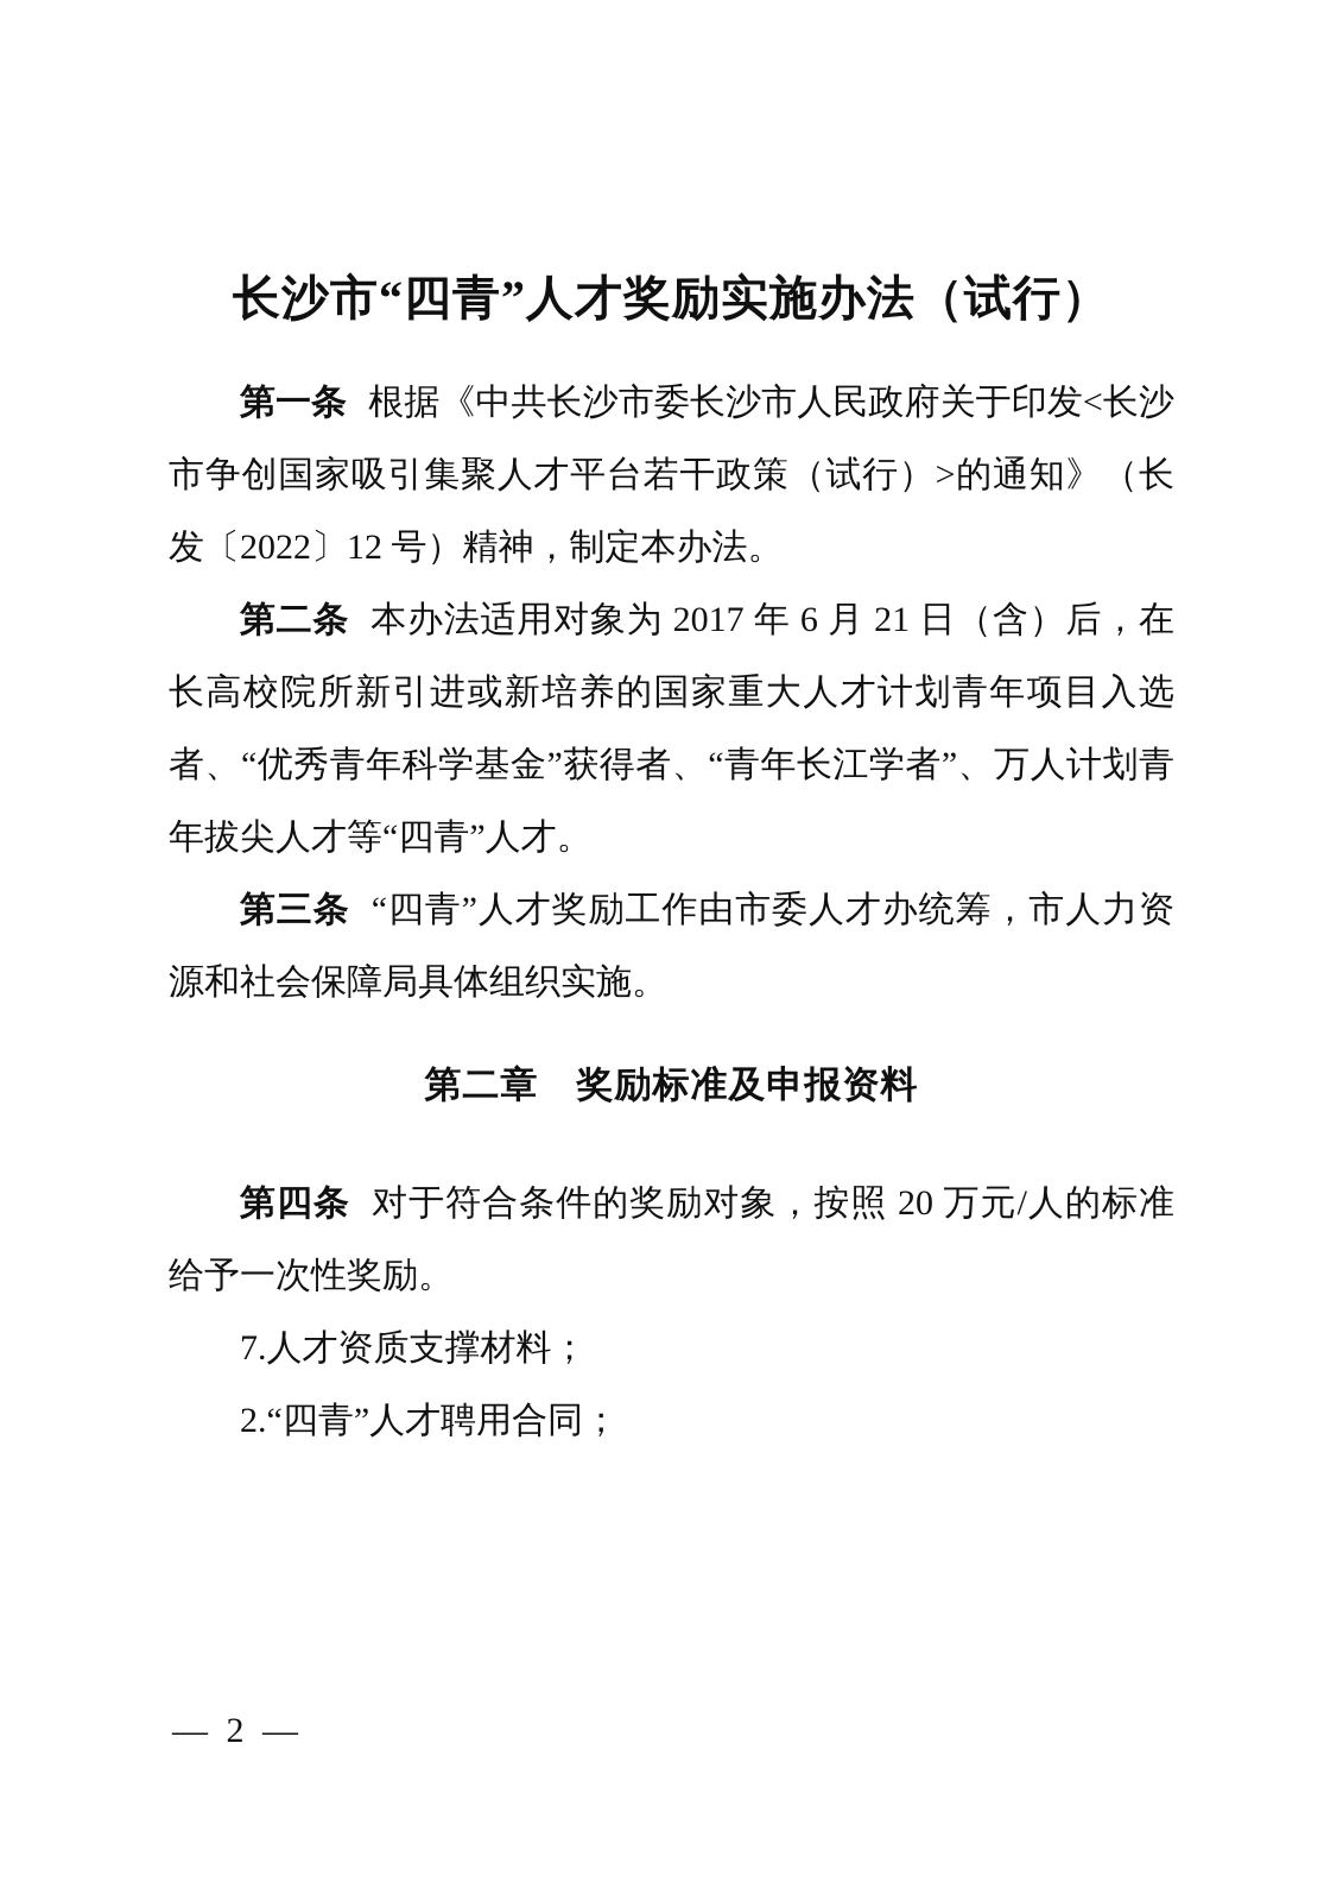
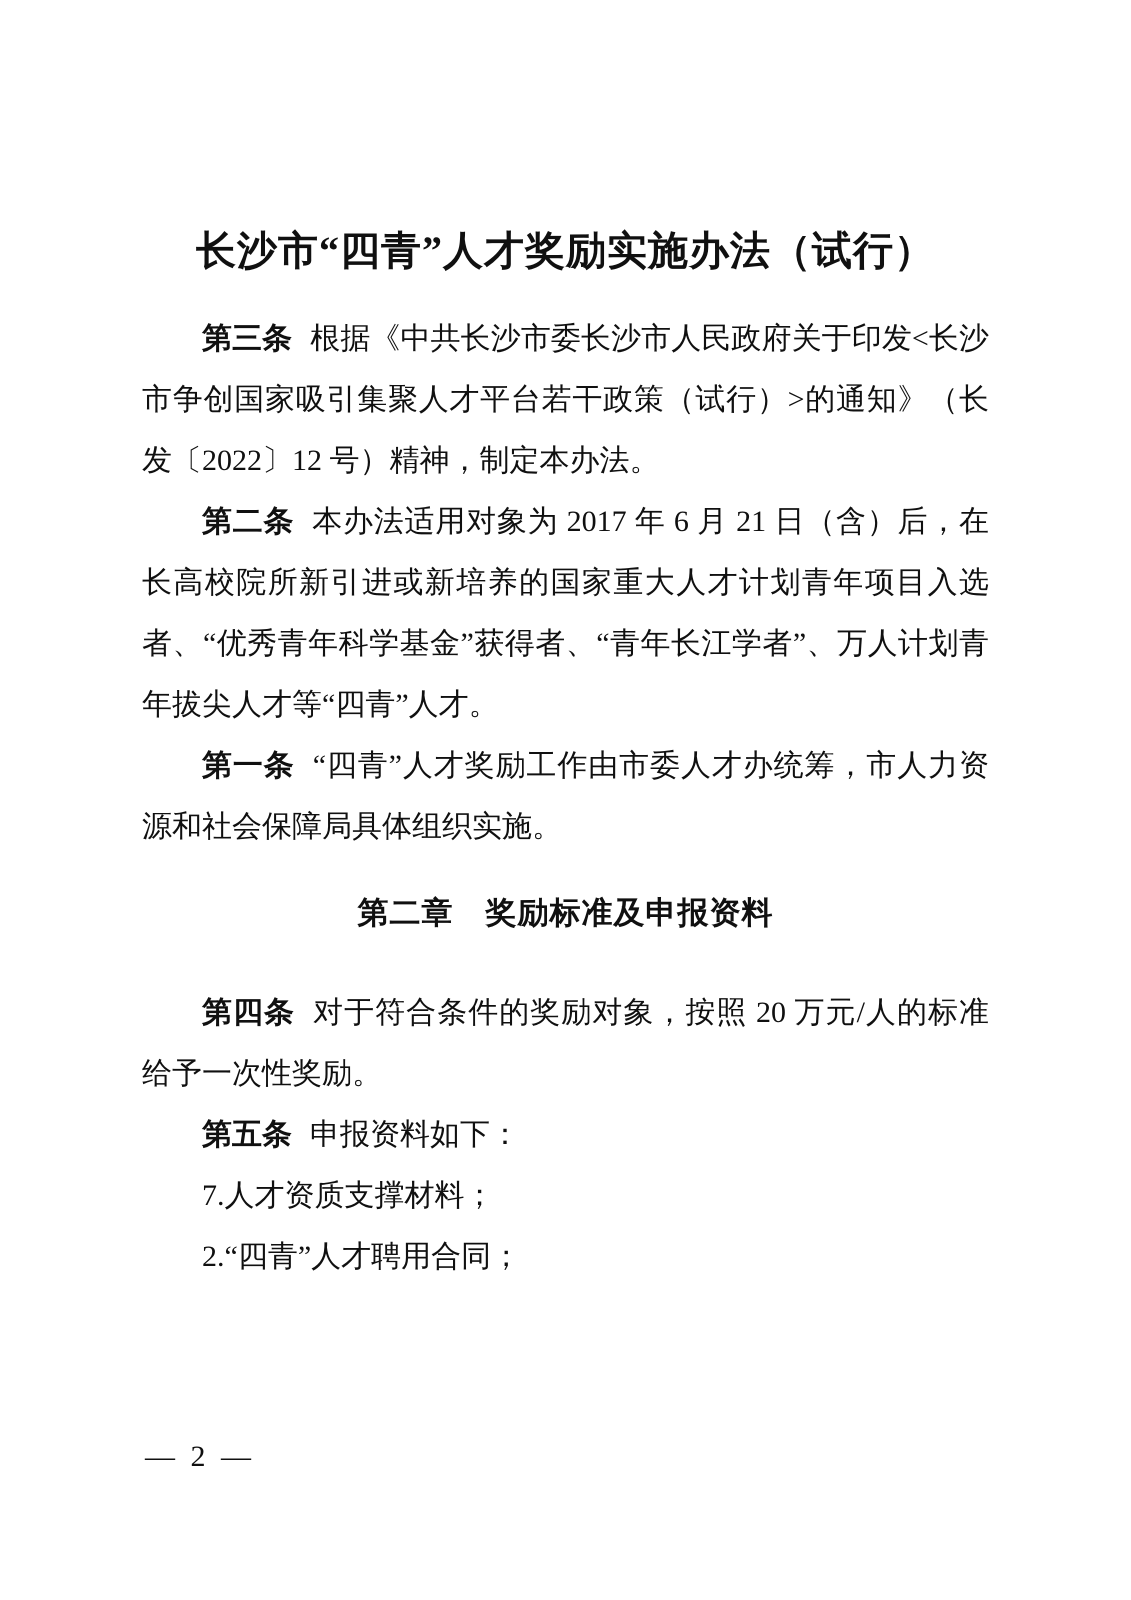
  长沙市“四青”人才奖励实施办法（试行）
- 第一条 根据《中共长沙市委长沙市人民政府关于印发<长沙市争创国家吸引集聚人才平台若干政策（试行）>的通知》（长发〔2022〕12 号）精神，制定本办法。
+ 第三条 根据《中共长沙市委长沙市人民政府关于印发<长沙市争创国家吸引集聚人才平台若干政策（试行）>的通知》（长发〔2022〕12 号）精神，制定本办法。
  第二条 本办法适用对象为 2017 年 6 月 21 日（含）后，在长高校院所新引进或新培养的国家重大人才计划青年项目入选者、“优秀青年科学基金”获得者、“青年长江学者”、万人计划青年拔尖人才等“四青”人才。
- 第三条 “四青”人才奖励工作由市委人才办统筹，市人力资源和社会保障局具体组织实施。
+ 第一条 “四青”人才奖励工作由市委人才办统筹，市人力资源和社会保障局具体组织实施。
  第二章 奖励标准及申报资料
  第四条 对于符合条件的奖励对象，按照 20 万元/人的标准给予一次性奖励。
+ 第五条 申报资料如下：
  7.人才资质支撑材料；
  2.“四青”人才聘用合同；
  — 2 —
